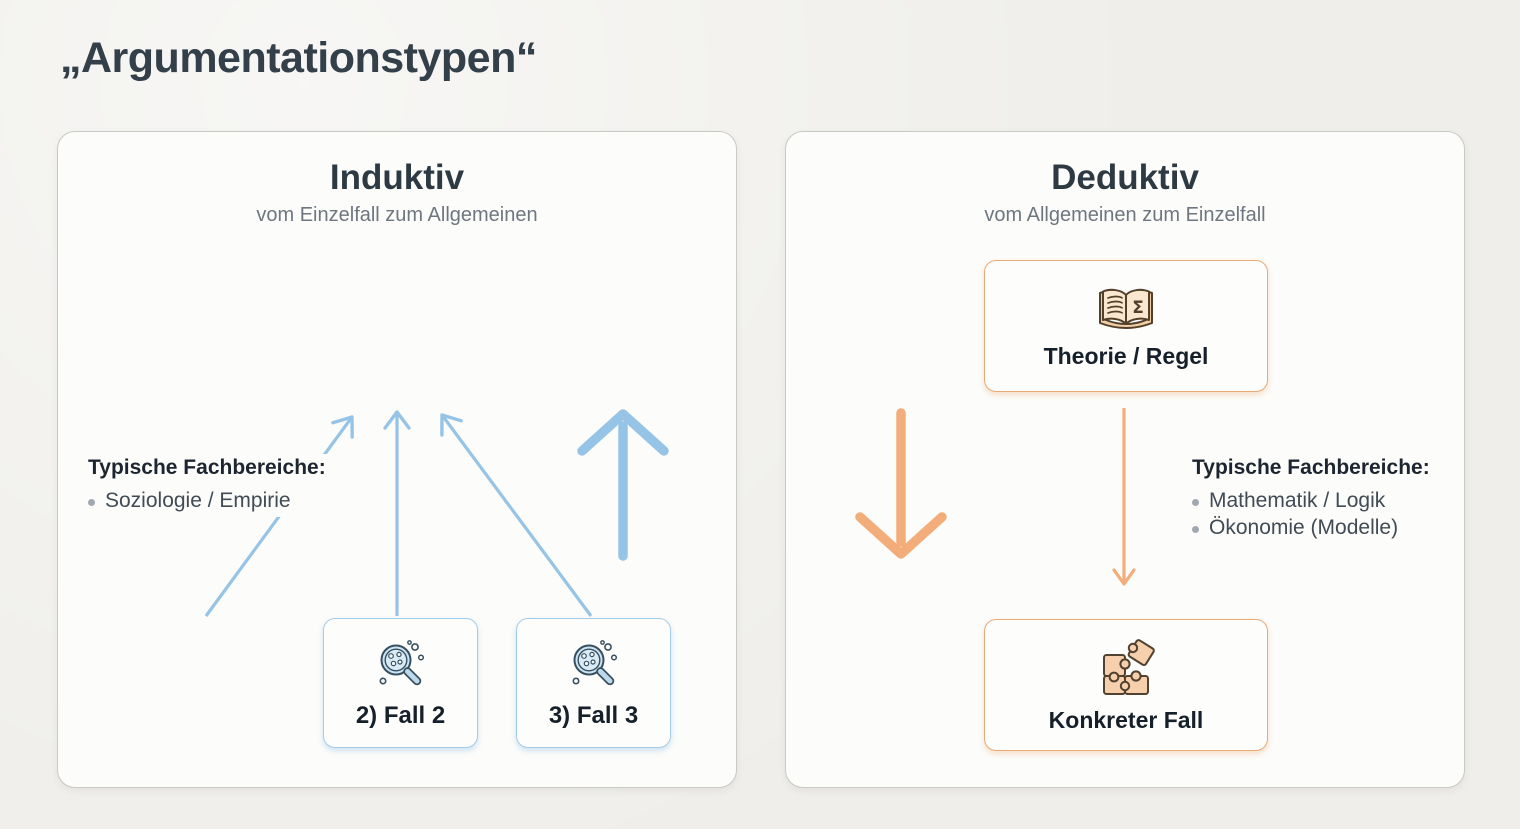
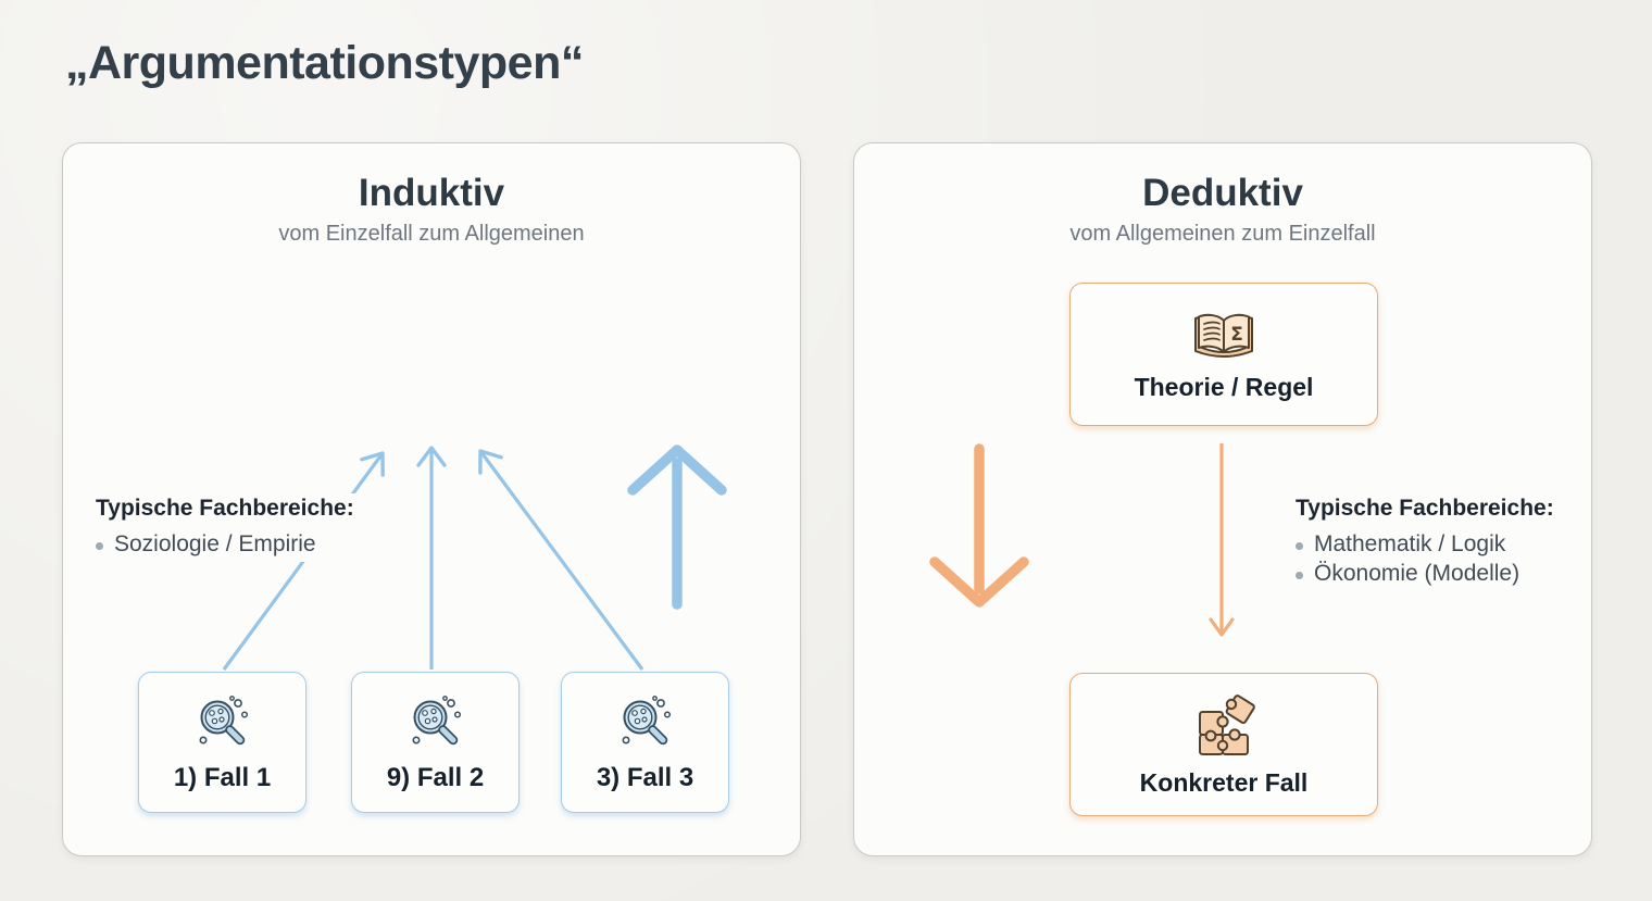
  „Argumentationstypen“
  Induktiv
  vom Einzelfall zum Allgemeinen
  Typische Fachbereiche:
  Soziologie / Empirie
+ 1) Fall 1
- 2) Fall 2
+ 9) Fall 2
  3) Fall 3
  Deduktiv
  vom Allgemeinen zum Einzelfall
  Σ
  Theorie / Regel
  Typische Fachbereiche:
  Mathematik / Logik
  Ökonomie (Modelle)
  Konkreter Fall
